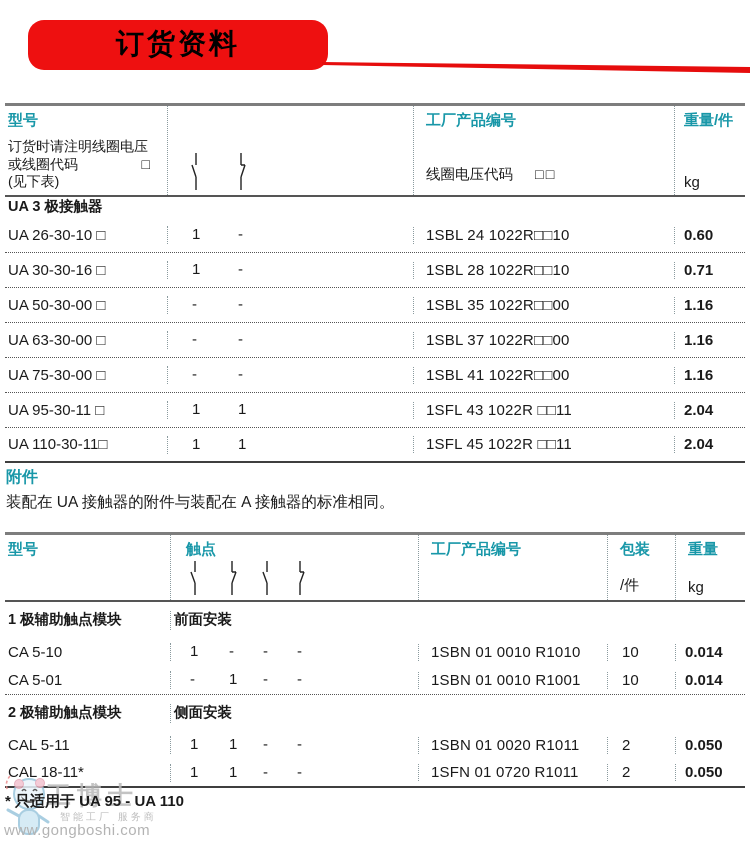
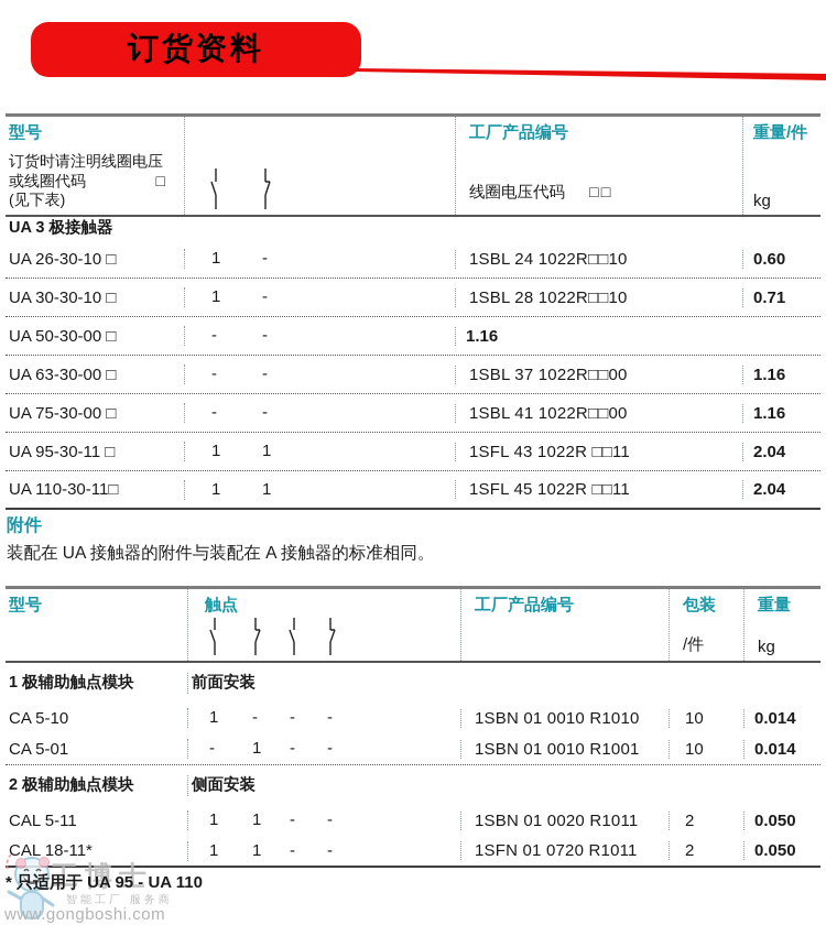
  订货资料
  型号
  订货时请注明线圈电压
  或线圈代码
  □
  (见下表)
  工厂产品编号
  线圈电压代码 □□
  重量/件
  kg
  UA 3 极接触器
  UA 26-30-10 □
  1
  -
  1SBL 24 1022R□□10
  0.60
- UA 30-30-16 □
+ UA 30-30-10 □
  1
  -
  1SBL 28 1022R□□10
  0.71
  UA 50-30-00 □
  -
  -
- 1SBL 35 1022R□□00
  1.16
  UA 63-30-00 □
  -
  -
  1SBL 37 1022R□□00
  1.16
  UA 75-30-00 □
  -
  -
  1SBL 41 1022R□□00
  1.16
  UA 95-30-11 □
  1
  1
  1SFL 43 1022R □□11
  2.04
  UA 110-30-11□
  1
  1
  1SFL 45 1022R □□11
  2.04
  附件
  装配在 UA 接触器的附件与装配在 A 接触器的标准相同。
  型号
  触点
  工厂产品编号
  包装
  /件
  重量
  kg
  1 极辅助触点模块
  前面安装
  CA 5-10
  1
  -
  -
  -
  1SBN 01 0010 R1010
  10
  0.014
  CA 5-01
  -
  1
  -
  -
  1SBN 01 0010 R1001
  10
  0.014
  2 极辅助触点模块
  侧面安装
  CAL 5-11
  1
  1
  -
  -
  1SBN 01 0020 R1011
  2
  0.050
  CAL 18-11*
  1
  1
  -
  -
  1SFN 01 0720 R1011
  2
  0.050
  * 只适用于 UA 95 - UA 110
  工博士
  智能工厂 服务商
  www.gongboshi.com
